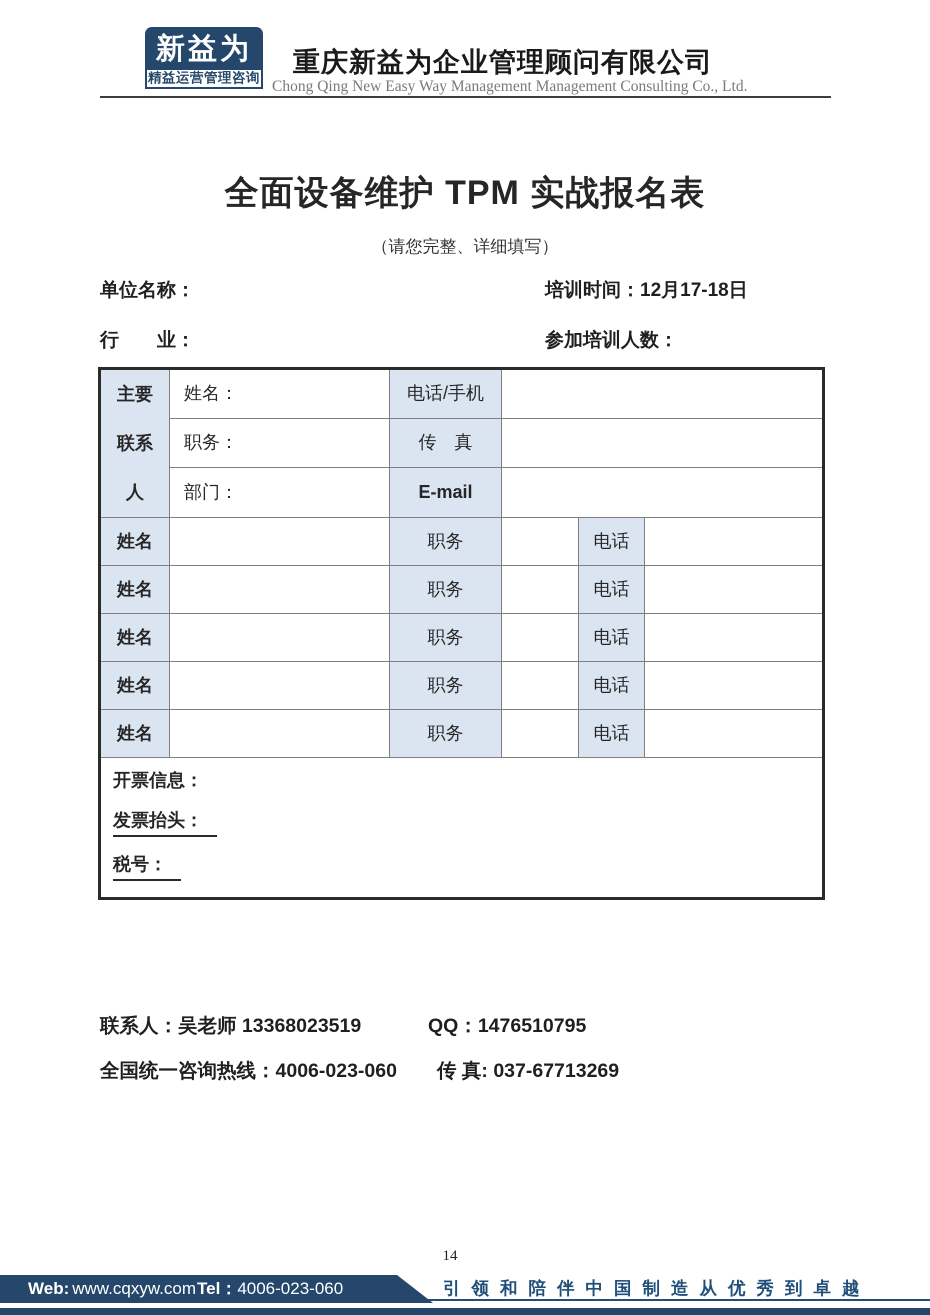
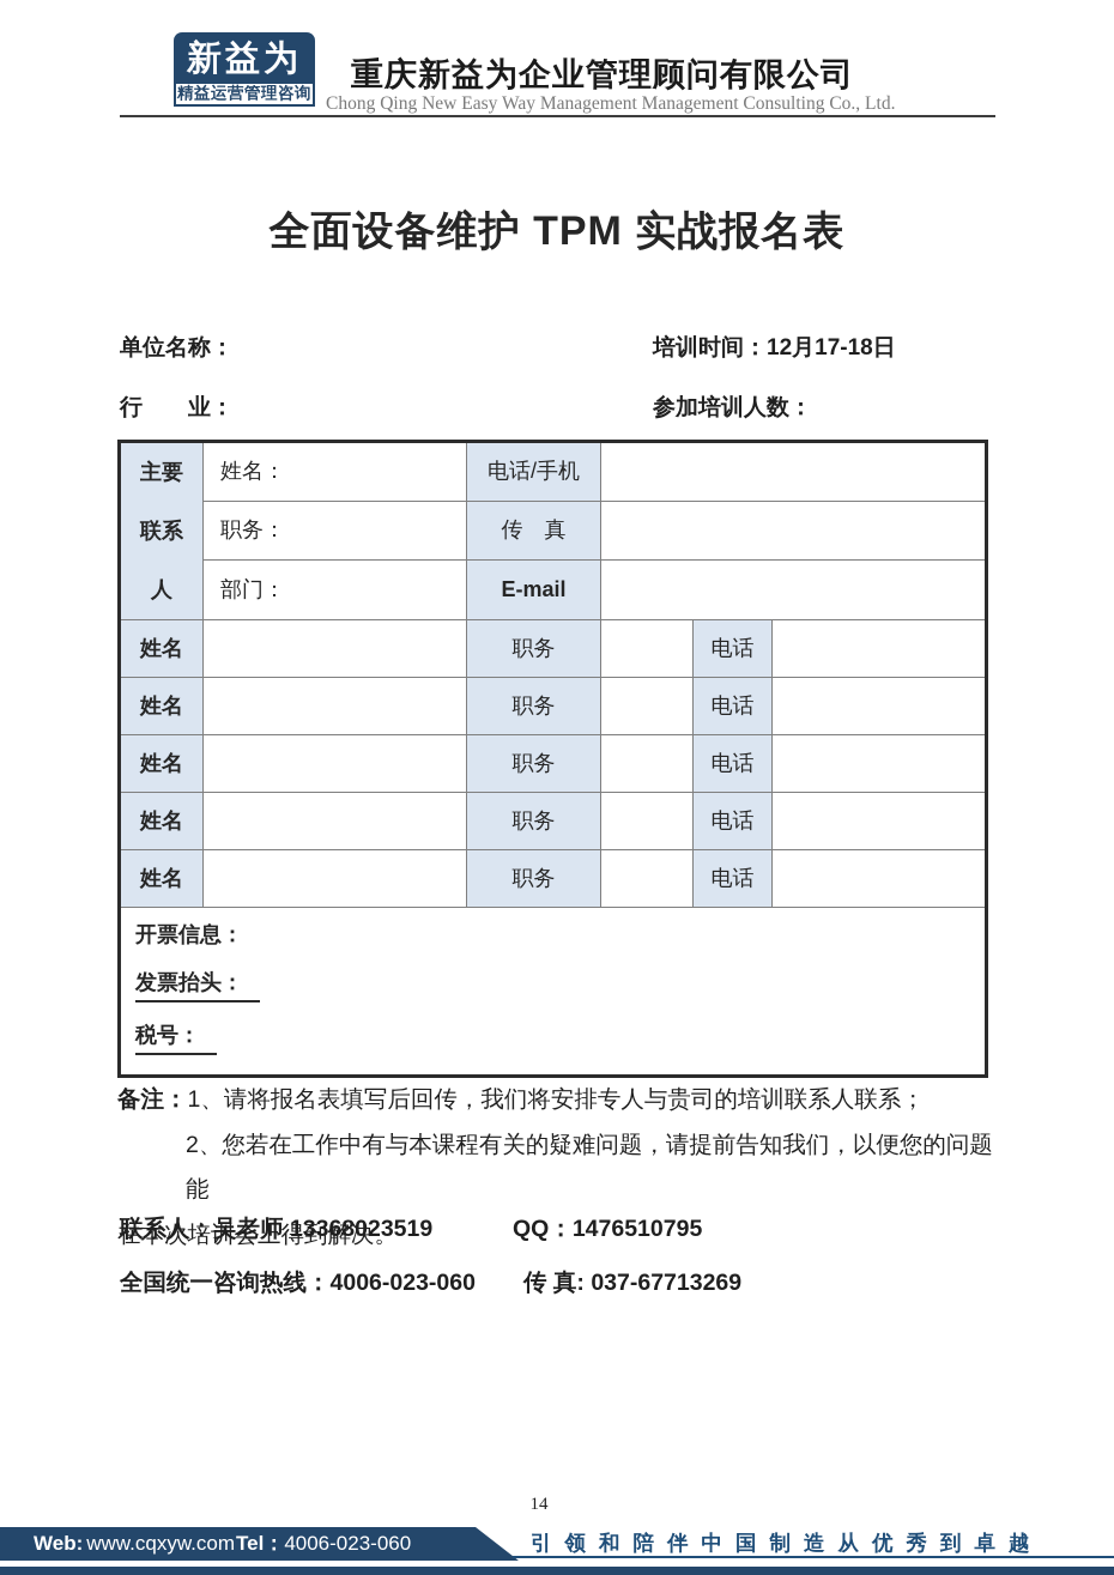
  新益为
  精益运营管理咨询
  重庆新益为企业管理顾问有限公司
  Chong Qing New Easy Way Management Management Consulting Co., Ltd.
  全面设备维护 TPM 实战报名表
- （请您完整、详细填写）
  单位名称：
  培训时间：12月17-18日
  行 业：
  参加培训人数：
  主要 联系 人	姓名：	电话/手机
  职务：	传 真
  部门：	E-mail
  姓名		职务		电话
  姓名		职务		电话
  姓名		职务		电话
  姓名		职务		电话
  姓名		职务		电话
  开票信息： 发票抬头： 税号：
+ 备注：1、请将报名表填写后回传，我们将安排专人与贵司的培训联系人联系；
+ 2、您若在工作中有与本课程有关的疑难问题，请提前告知我们，以便您的问题能
+ 在本次培训会上得到解决。
  联系人：吴老师 13368023519
  QQ：1476510795
  全国统一咨询热线：4006-023-060
  传 真: 037-67713269
  14
  Web: www.cqxyw.comTel：4006-023-060
  引领和陪伴中国制造从优秀到卓越
